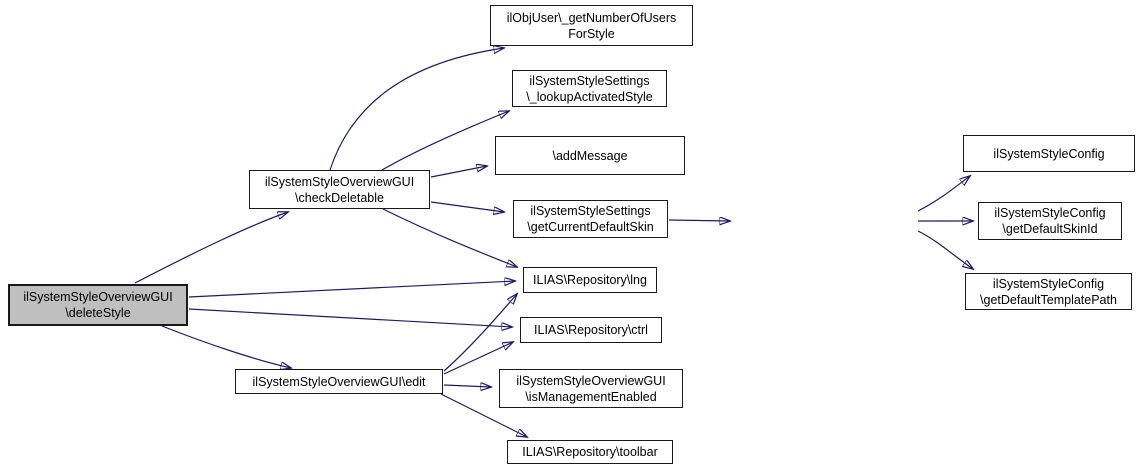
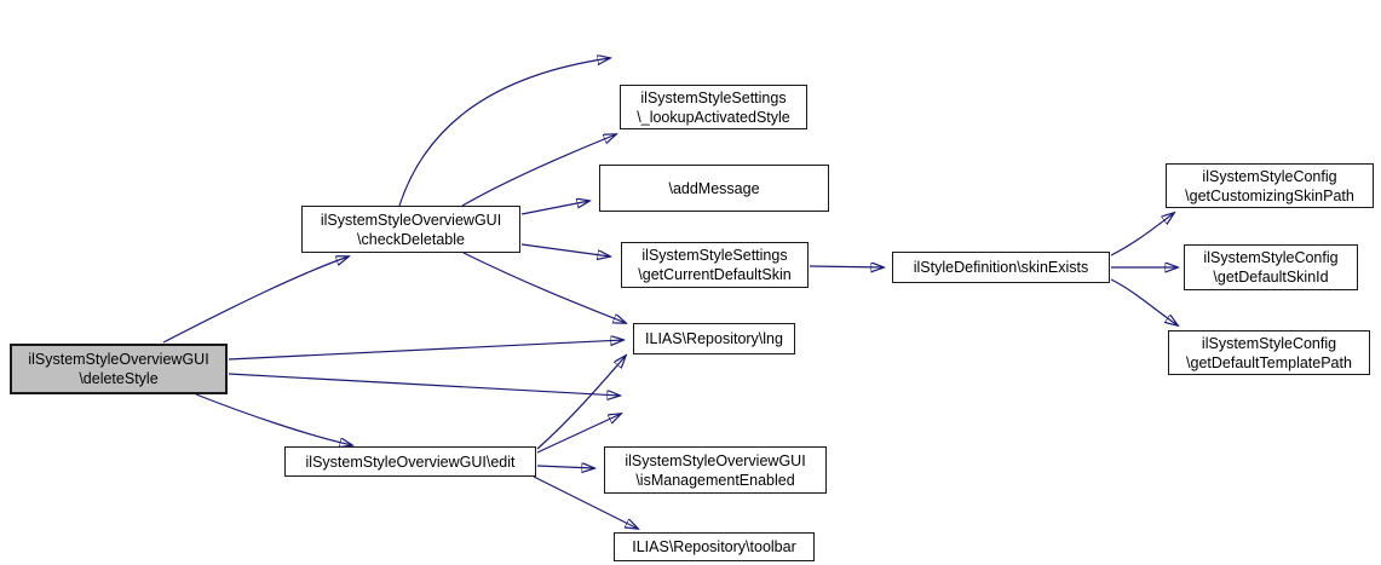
  ilSystemStyleOverviewGUI
  \deleteStyle
  ilSystemStyleOverviewGUI
  \checkDeletable
- ilObjUser\_getNumberOfUsers
- ForStyle
  ilSystemStyleSettings
  \_lookupActivatedStyle
  \addMessage
  ilSystemStyleSettings
  \getCurrentDefaultSkin
  ILIAS\Repository\lng
- ILIAS\Repository\ctrl
  ilSystemStyleOverviewGUI\edit
  ilSystemStyleOverviewGUI
  \isManagementEnabled
  ILIAS\Repository\toolbar
+ ilStyleDefinition\skinExists
  ilSystemStyleConfig
+ \getCustomizingSkinPath
  ilSystemStyleConfig
  \getDefaultSkinId
  ilSystemStyleConfig
  \getDefaultTemplatePath
